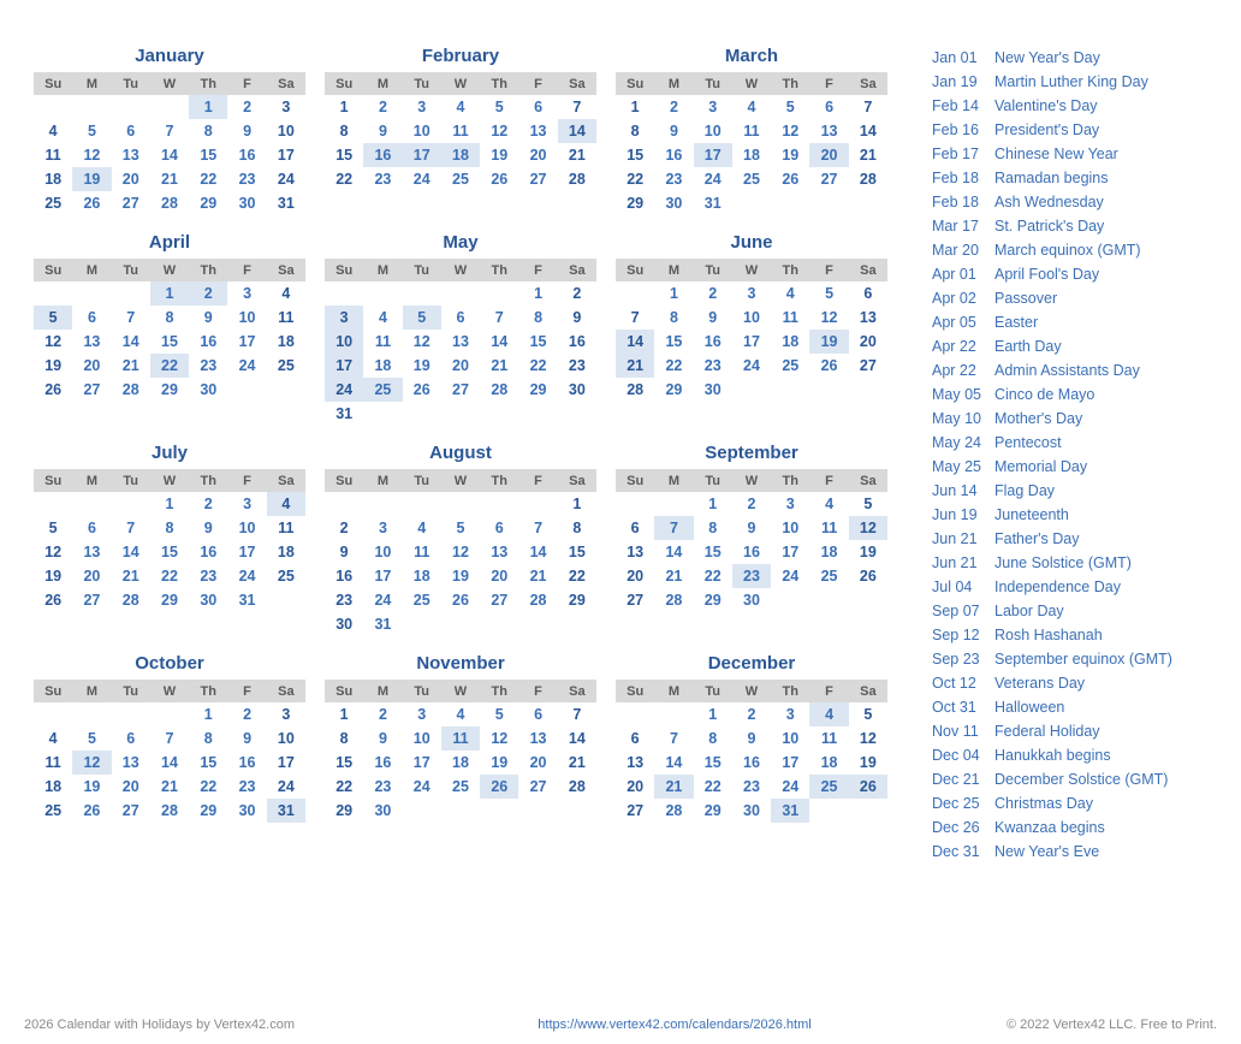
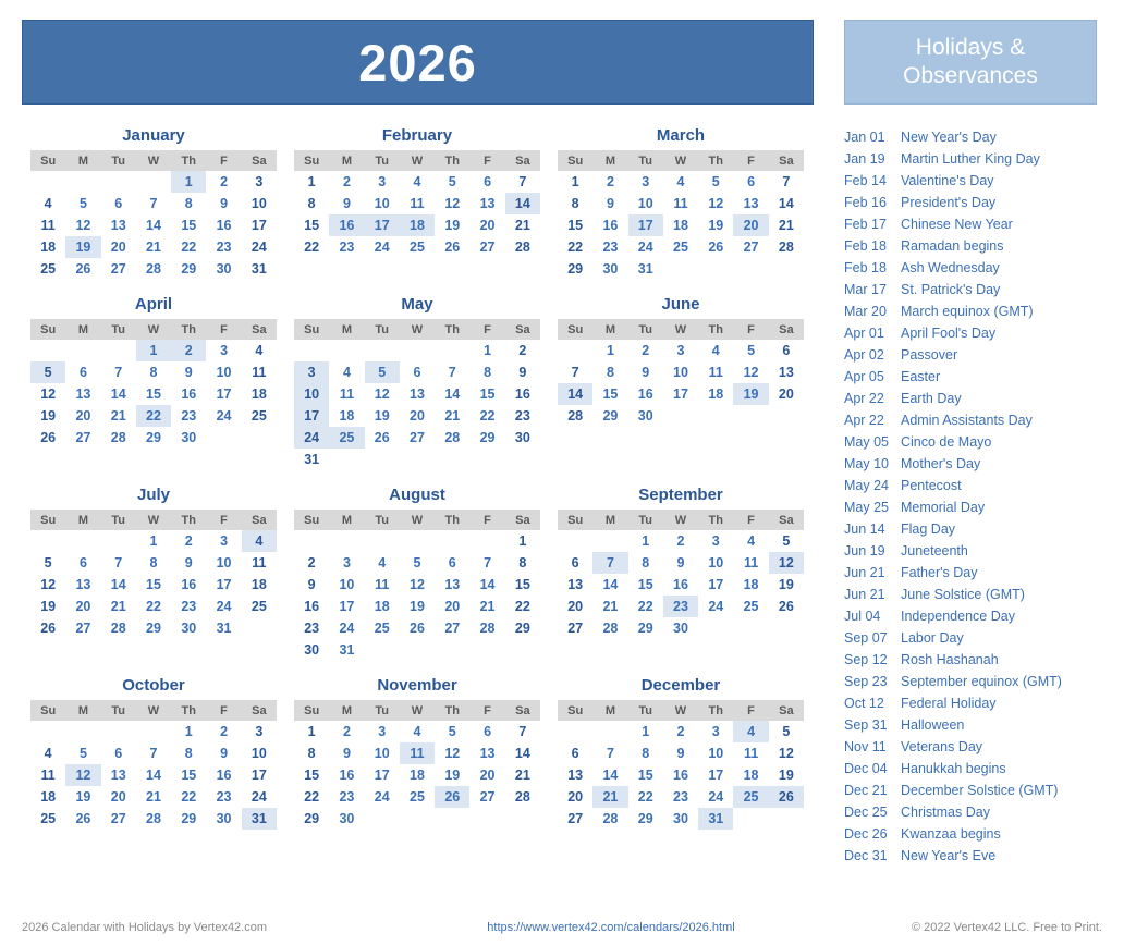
+ 2026
+ Holidays &
+ Observances
  January
  Su	M	Tu	W	Th	F	Sa
  				1	2	3
  4	5	6	7	8	9	10
  11	12	13	14	15	16	17
  18	19	20	21	22	23	24
  25	26	27	28	29	30	31
  February
  Su	M	Tu	W	Th	F	Sa
  1	2	3	4	5	6	7
  8	9	10	11	12	13	14
  15	16	17	18	19	20	21
  22	23	24	25	26	27	28
  March
  Su	M	Tu	W	Th	F	Sa
  1	2	3	4	5	6	7
  8	9	10	11	12	13	14
  15	16	17	18	19	20	21
  22	23	24	25	26	27	28
  29	30	31
  April
  Su	M	Tu	W	Th	F	Sa
  			1	2	3	4
  5	6	7	8	9	10	11
  12	13	14	15	16	17	18
  19	20	21	22	23	24	25
  26	27	28	29	30
  May
  Su	M	Tu	W	Th	F	Sa
  					1	2
  3	4	5	6	7	8	9
  10	11	12	13	14	15	16
  17	18	19	20	21	22	23
  24	25	26	27	28	29	30
  31
  June
  Su	M	Tu	W	Th	F	Sa
  	1	2	3	4	5	6
  7	8	9	10	11	12	13
  14	15	16	17	18	19	20
- 21	22	23	24	25	26	27
  28	29	30
  July
  Su	M	Tu	W	Th	F	Sa
  			1	2	3	4
  5	6	7	8	9	10	11
  12	13	14	15	16	17	18
  19	20	21	22	23	24	25
  26	27	28	29	30	31
  August
  Su	M	Tu	W	Th	F	Sa
  						1
  2	3	4	5	6	7	8
  9	10	11	12	13	14	15
  16	17	18	19	20	21	22
  23	24	25	26	27	28	29
  30	31
  September
  Su	M	Tu	W	Th	F	Sa
  		1	2	3	4	5
  6	7	8	9	10	11	12
  13	14	15	16	17	18	19
  20	21	22	23	24	25	26
  27	28	29	30
  October
  Su	M	Tu	W	Th	F	Sa
  				1	2	3
  4	5	6	7	8	9	10
  11	12	13	14	15	16	17
  18	19	20	21	22	23	24
  25	26	27	28	29	30	31
  November
  Su	M	Tu	W	Th	F	Sa
  1	2	3	4	5	6	7
  8	9	10	11	12	13	14
  15	16	17	18	19	20	21
  22	23	24	25	26	27	28
  29	30
  December
  Su	M	Tu	W	Th	F	Sa
  		1	2	3	4	5
  6	7	8	9	10	11	12
  13	14	15	16	17	18	19
  20	21	22	23	24	25	26
  27	28	29	30	31
  Jan 01
  New Year's Day
  Jan 19
  Martin Luther King Day
  Feb 14
  Valentine's Day
  Feb 16
  President's Day
  Feb 17
  Chinese New Year
  Feb 18
  Ramadan begins
  Feb 18
  Ash Wednesday
  Mar 17
  St. Patrick's Day
  Mar 20
  March equinox (GMT)
  Apr 01
  April Fool's Day
  Apr 02
  Passover
  Apr 05
  Easter
  Apr 22
  Earth Day
  Apr 22
  Admin Assistants Day
  May 05
  Cinco de Mayo
  May 10
  Mother's Day
  May 24
  Pentecost
  May 25
  Memorial Day
  Jun 14
  Flag Day
  Jun 19
  Juneteenth
  Jun 21
  Father's Day
  Jun 21
  June Solstice (GMT)
  Jul 04
  Independence Day
  Sep 07
  Labor Day
  Sep 12
  Rosh Hashanah
  Sep 23
  September equinox (GMT)
  Oct 12
- Veterans Day
+ Federal Holiday
- Oct 31
+ Sep 31
  Halloween
  Nov 11
- Federal Holiday
+ Veterans Day
  Dec 04
  Hanukkah begins
  Dec 21
  December Solstice (GMT)
  Dec 25
  Christmas Day
  Dec 26
  Kwanzaa begins
  Dec 31
  New Year's Eve
  2026 Calendar with Holidays by Vertex42.com
  https://www.vertex42.com/calendars/2026.html
  © 2022 Vertex42 LLC. Free to Print.
